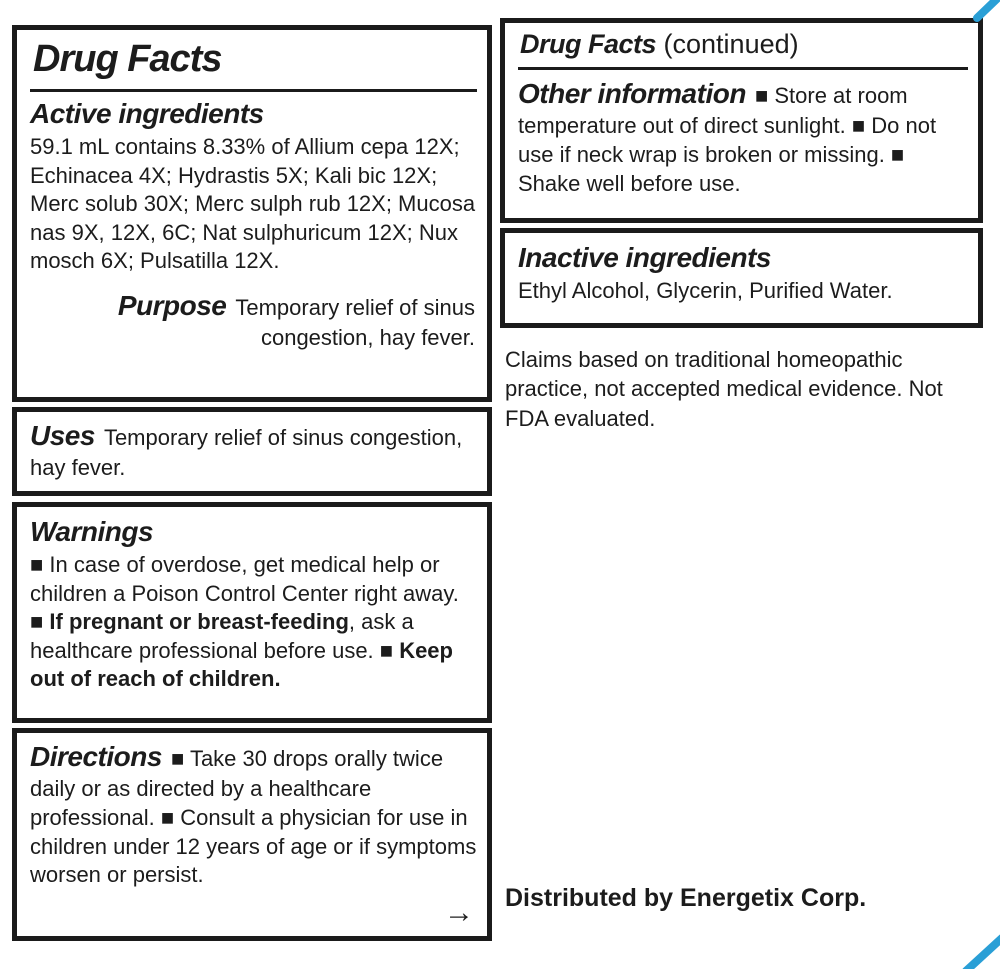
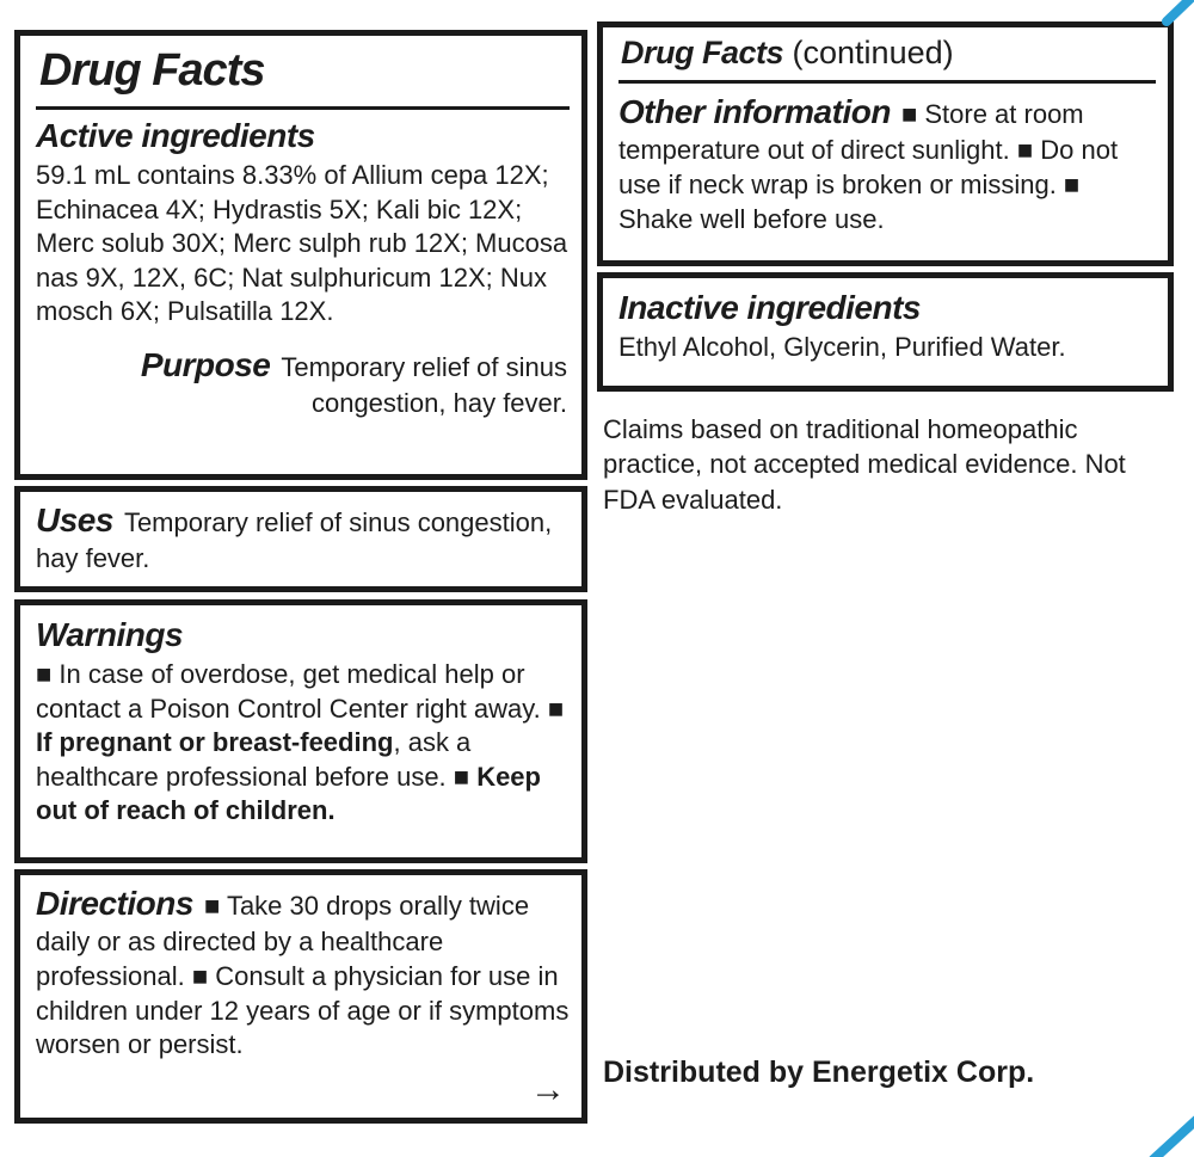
  Drug Facts
  Active ingredients
  59.1 mL contains 8.33% of Allium cepa 12X; Echinacea 4X; Hydrastis 5X; Kali bic 12X; Merc solub 30X; Merc sulph rub 12X; Mucosa nas 9X, 12X, 6C; Nat sulphuricum 12X; Nux mosch 6X; Pulsatilla 12X.
  Purpose Temporary relief of sinus congestion, hay fever.
  Uses Temporary relief of sinus congestion, hay fever.
  Warnings
- ■ In case of overdose, get medical help or children a Poison Control Center right away. ■ If pregnant or breast-feeding, ask a healthcare professional before use. ■ Keep out of reach of children.
+ ■ In case of overdose, get medical help or contact a Poison Control Center right away. ■ If pregnant or breast-feeding, ask a healthcare professional before use. ■ Keep out of reach of children.
  Directions ■ Take 30 drops orally twice daily or as directed by a healthcare professional. ■ Consult a physician for use in children under 12 years of age or if symptoms worsen or persist.
  →
  Drug Facts (continued)
  Other information ■ Store at room temperature out of direct sunlight. ■ Do not use if neck wrap is broken or missing. ■ Shake well before use.
  Inactive ingredients
  Ethyl Alcohol, Glycerin, Purified Water.
  Claims based on traditional homeopathic practice, not accepted medical evidence. Not FDA evaluated.
  Distributed by Energetix Corp.
